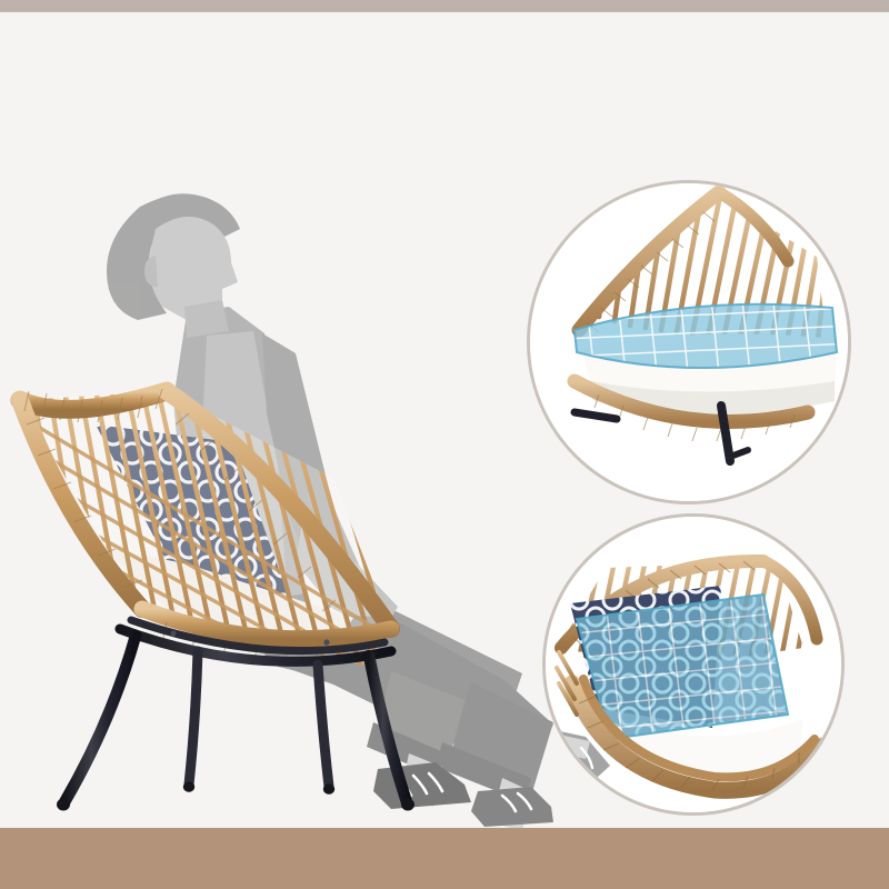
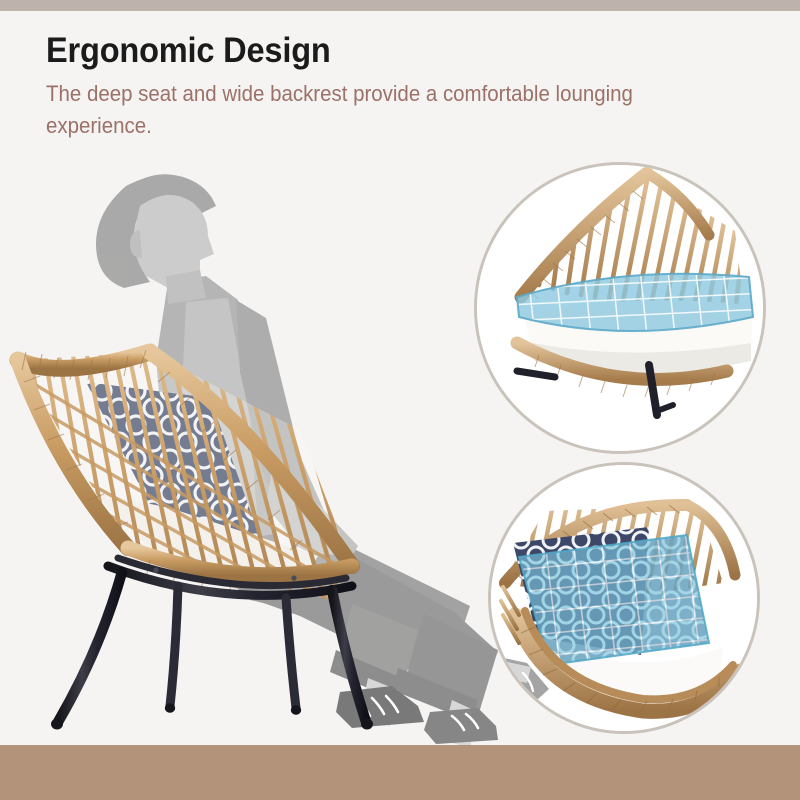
+ Ergonomic Design
+ The deep seat and wide backrest provide a comfortable lounging experience.
